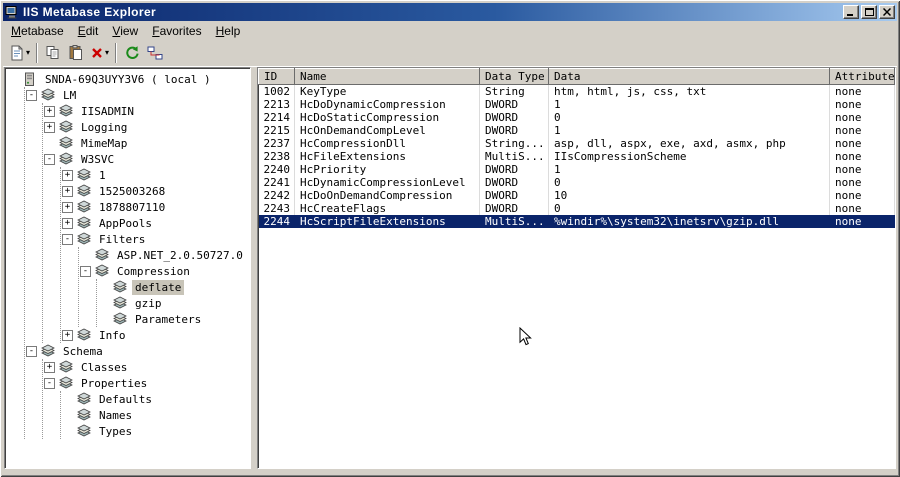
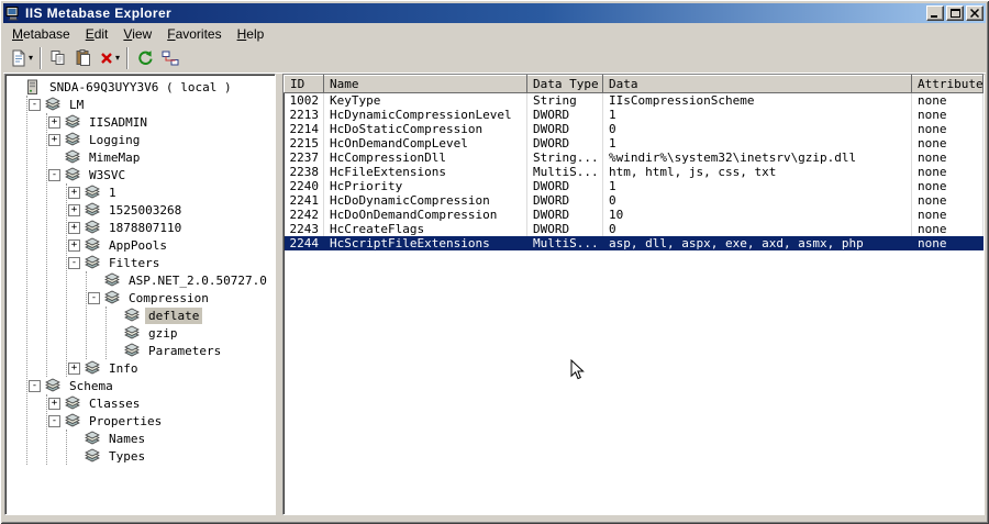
  IIS Metabase Explorer
  Metabase
  Edit
  View
  Favorites
  Help
  ▾
  ▾
  SNDA-69Q3UYY3V6 ( local )
  -
  LM
  +
  IISADMIN
  +
  Logging
  MimeMap
  -
  W3SVC
  +
  1
  +
  1525003268
  +
  1878807110
  +
  AppPools
  -
  Filters
  ASP.NET_2.0.50727.0
  -
  Compression
  deflate
  gzip
  Parameters
  +
  Info
  -
  Schema
  +
  Classes
  -
  Properties
- Defaults
  Names
  Types
  ID	Name	Data Type	Data	Attribute
- 1002	KeyType	String	htm, html, js, css, txt	none
+ 1002	KeyType	String	IIsCompressionScheme	none
- 2213	HcDoDynamicCompression	DWORD	1	none
+ 2213	HcDynamicCompressionLevel	DWORD	1	none
  2214	HcDoStaticCompression	DWORD	0	none
  2215	HcOnDemandCompLevel	DWORD	1	none
- 2237	HcCompressionDll	String...	asp, dll, aspx, exe, axd, asmx, php	none
+ 2237	HcCompressionDll	String...	%windir%\system32\inetsrv\gzip.dll	none
- 2238	HcFileExtensions	MultiS...	IIsCompressionScheme	none
+ 2238	HcFileExtensions	MultiS...	htm, html, js, css, txt	none
  2240	HcPriority	DWORD	1	none
- 2241	HcDynamicCompressionLevel	DWORD	0	none
+ 2241	HcDoDynamicCompression	DWORD	0	none
  2242	HcDoOnDemandCompression	DWORD	10	none
  2243	HcCreateFlags	DWORD	0	none
- 2244	HcScriptFileExtensions	MultiS...	%windir%\system32\inetsrv\gzip.dll	none
+ 2244	HcScriptFileExtensions	MultiS...	asp, dll, aspx, exe, axd, asmx, php	none
